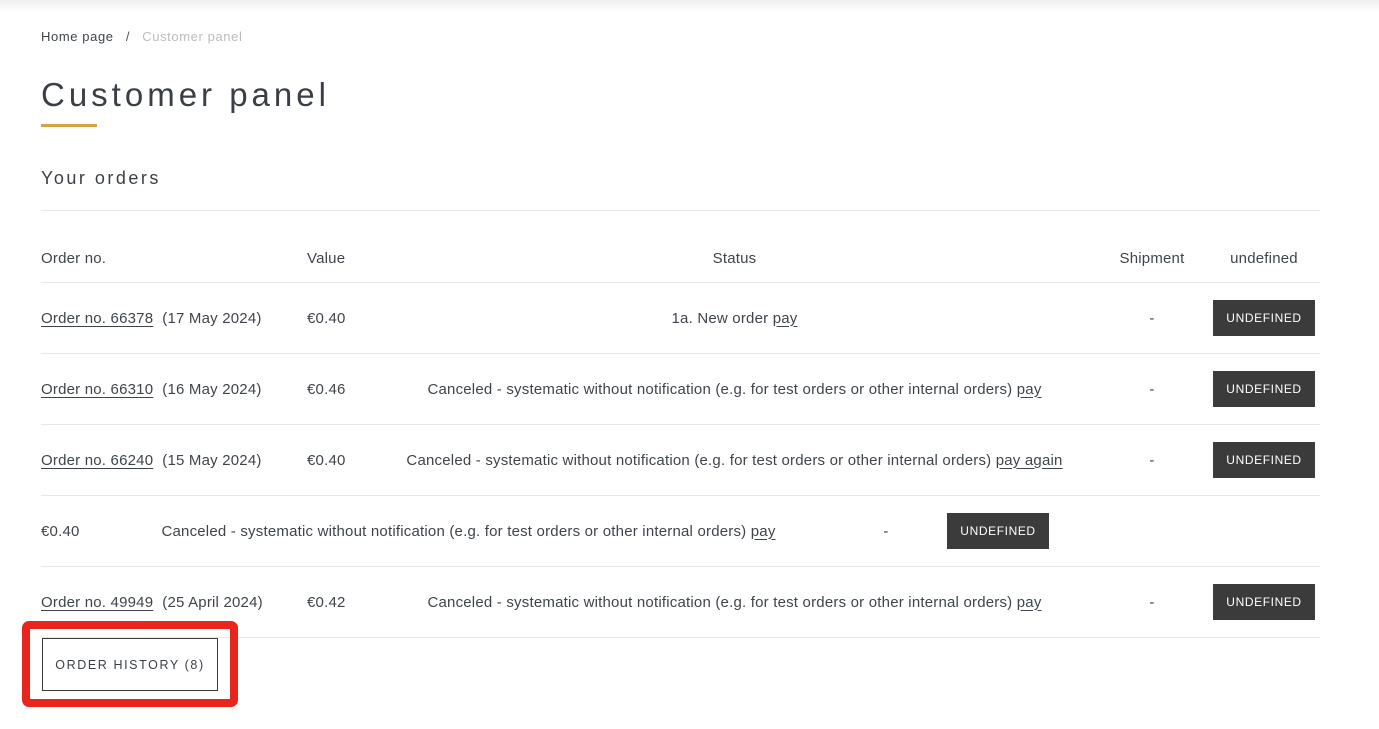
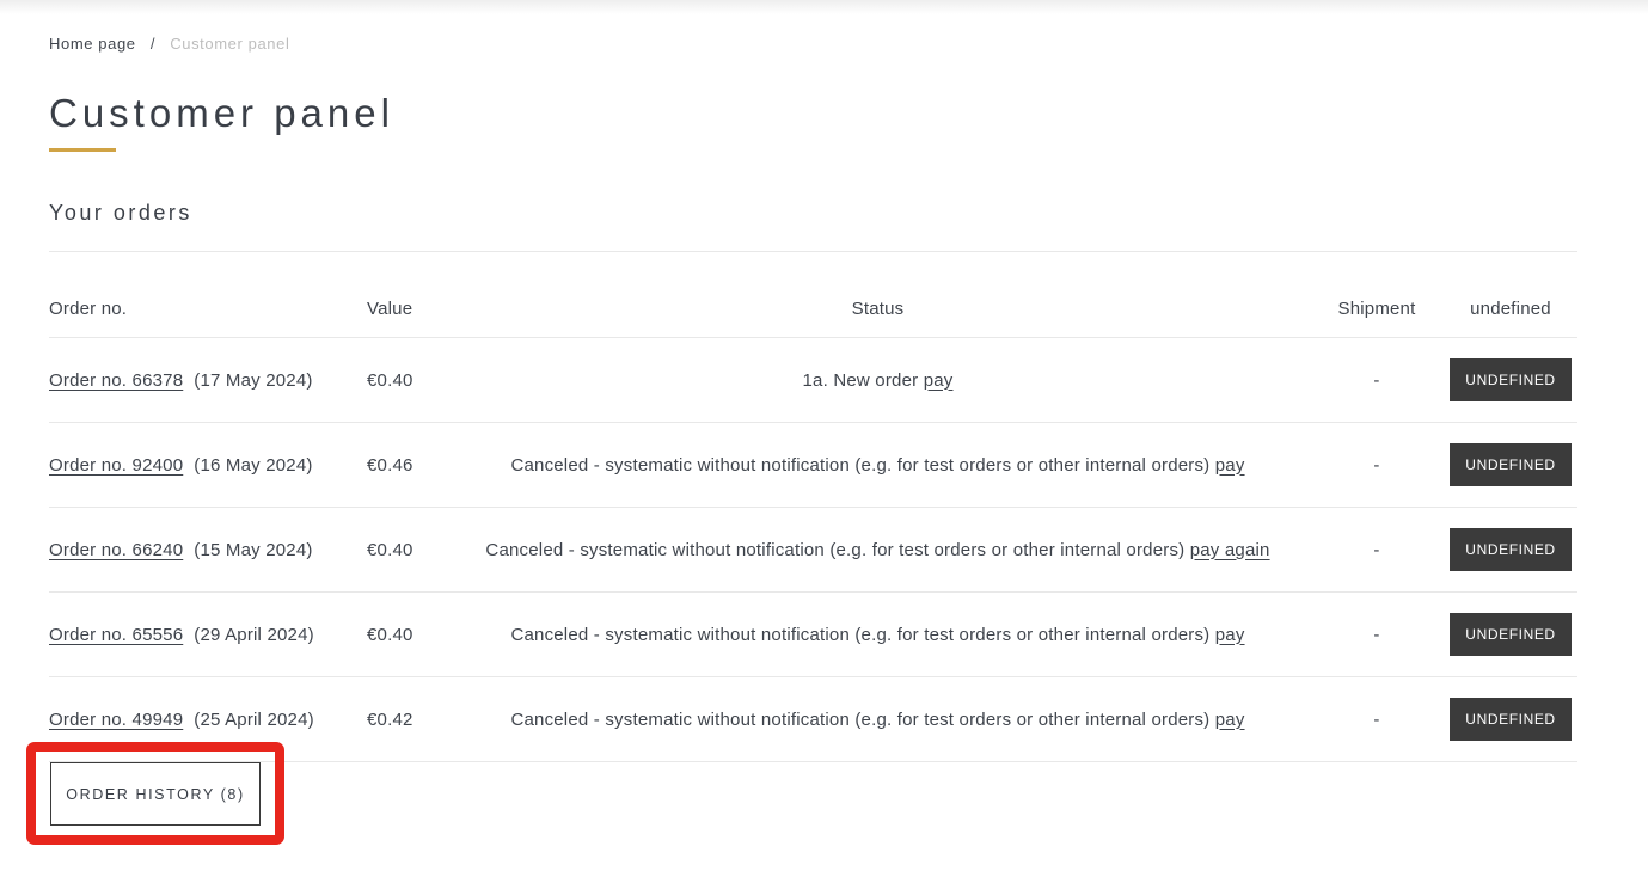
  Home page / Customer panel
  Customer panel
  Your orders
  Order no.
  Value
  Status
  Shipment
  undefined
  Order no. 66378 (17 May 2024)
  €0.40
  1a. New order pay
  -
  UNDEFINED
- Order no. 66310 (16 May 2024)
+ Order no. 92400 (16 May 2024)
  €0.46
  Canceled - systematic without notification (e.g. for test orders or other internal orders) pay
  -
  UNDEFINED
  Order no. 66240 (15 May 2024)
  €0.40
  Canceled - systematic without notification (e.g. for test orders or other internal orders) pay again
  -
  UNDEFINED
+ Order no. 65556 (29 April 2024)
  €0.40
  Canceled - systematic without notification (e.g. for test orders or other internal orders) pay
  -
  UNDEFINED
  Order no. 49949 (25 April 2024)
  €0.42
  Canceled - systematic without notification (e.g. for test orders or other internal orders) pay
  -
  UNDEFINED
  ORDER HISTORY (8)
